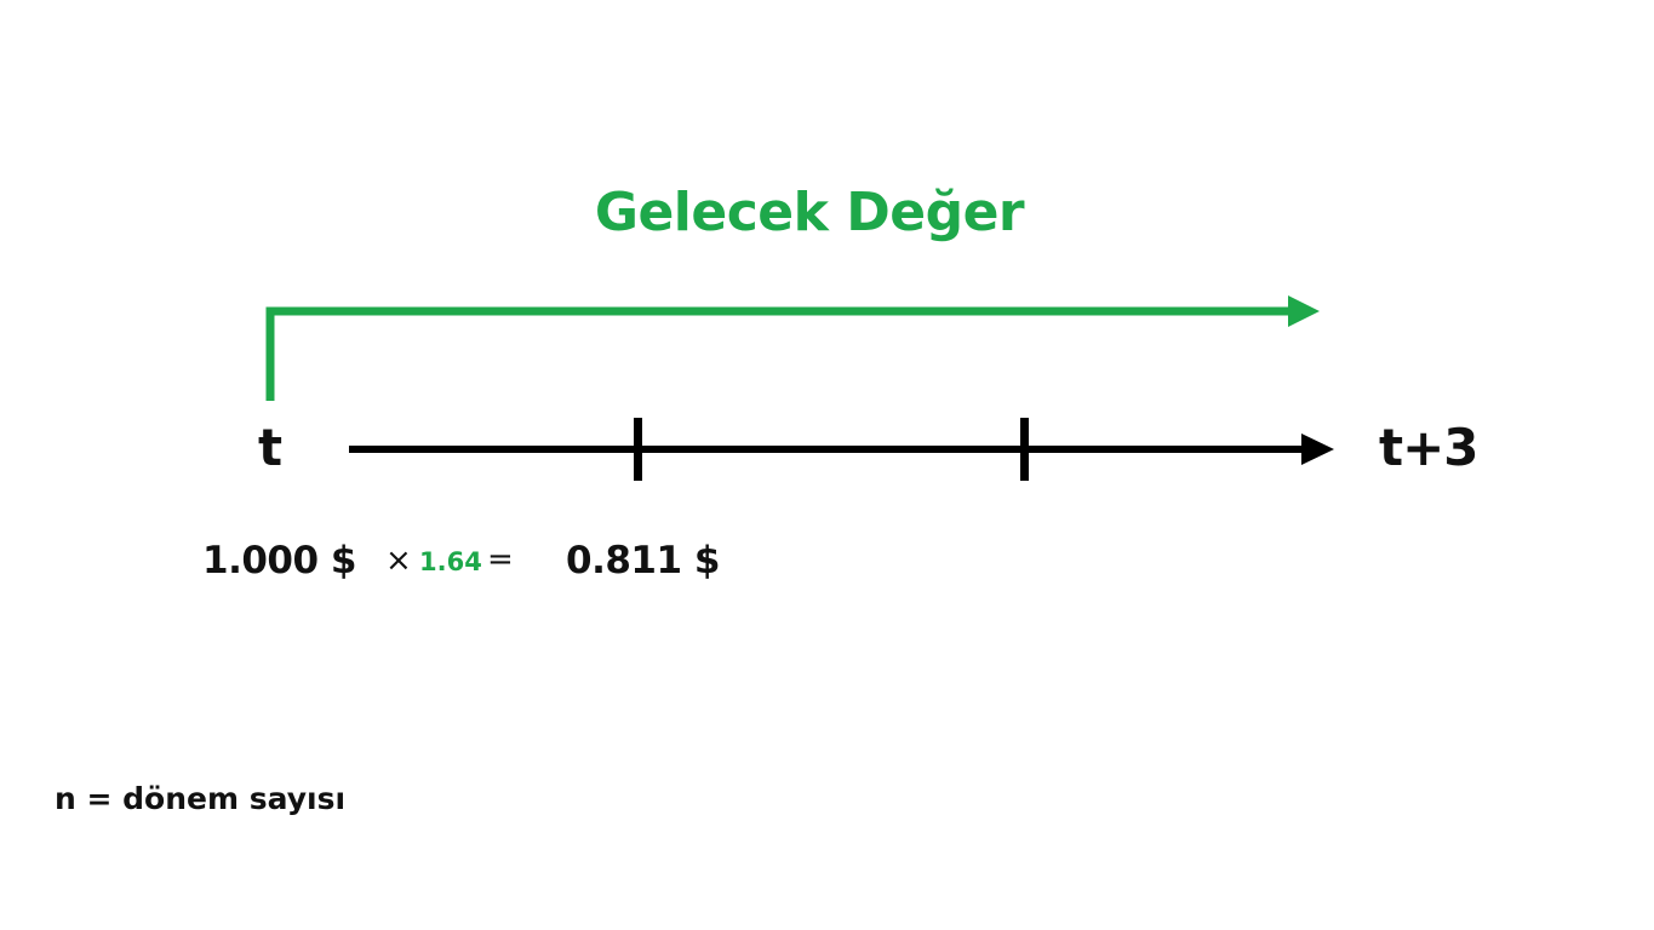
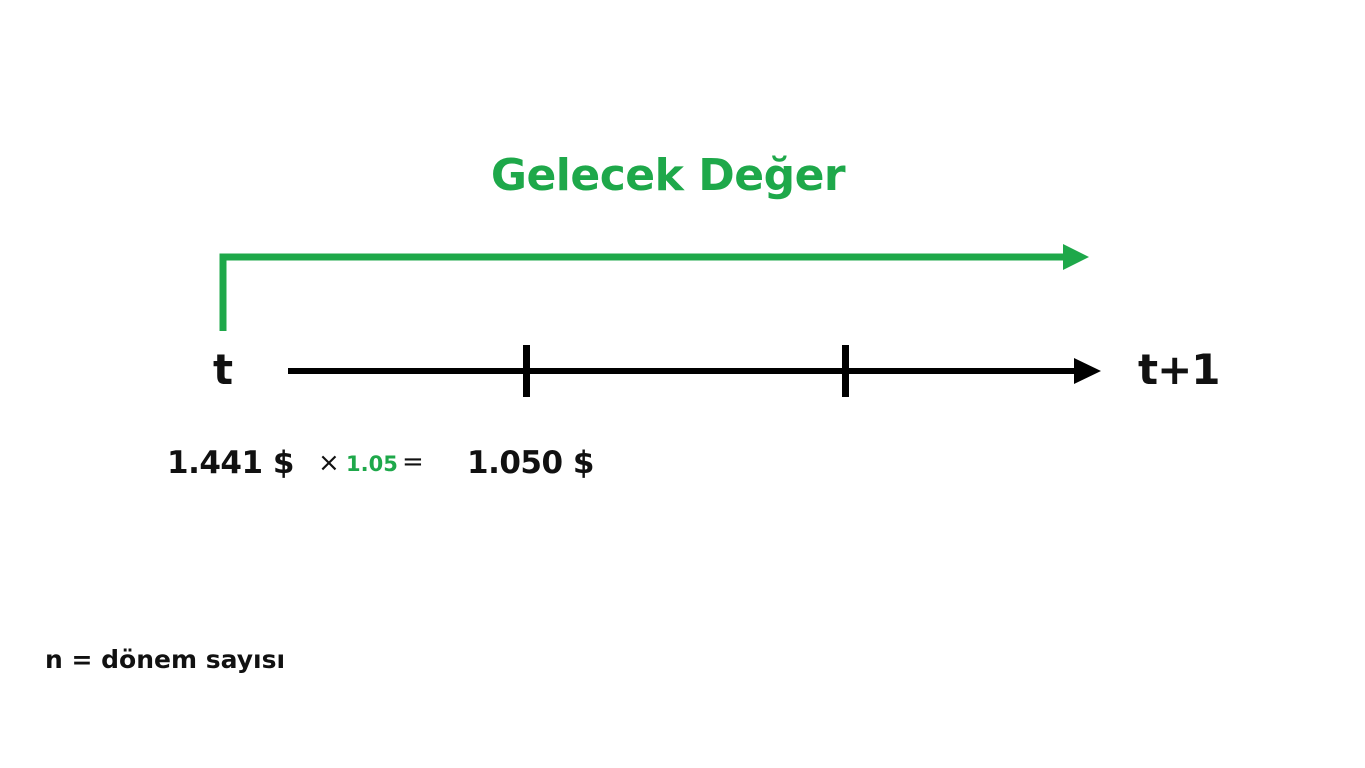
  Gelecek Değer
  t
- t+3
+ t+1
- 1.000 $
+ 1.441 $
  ×
- 1.64
+ 1.05
  =
- 0.811 $
+ 1.050 $
  n = dönem sayısı
